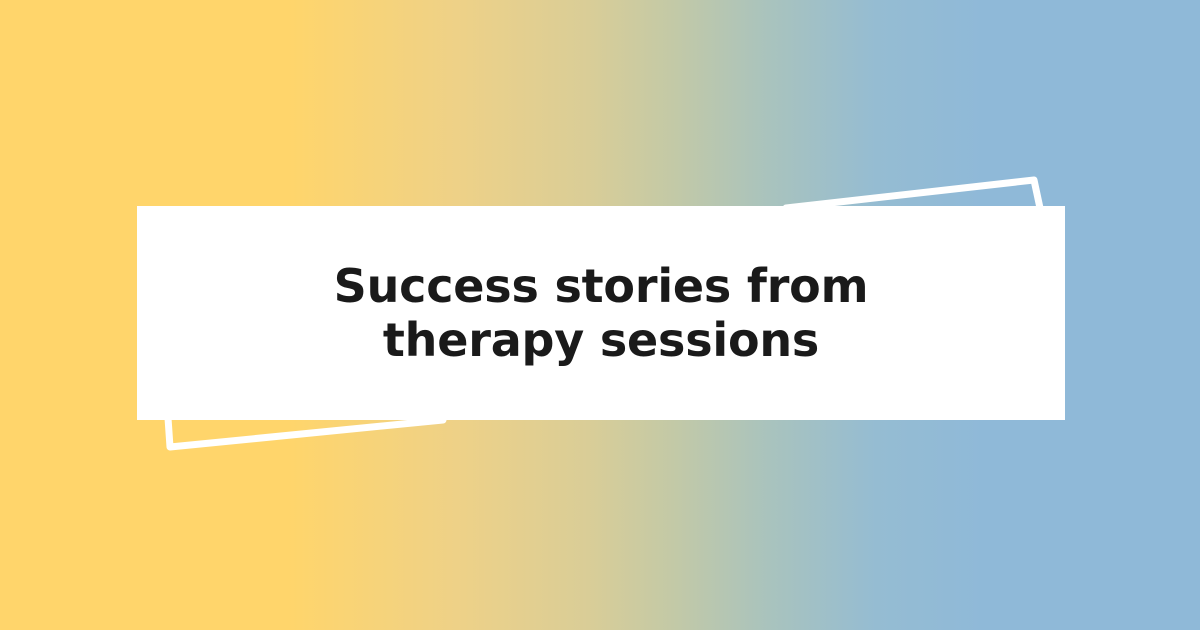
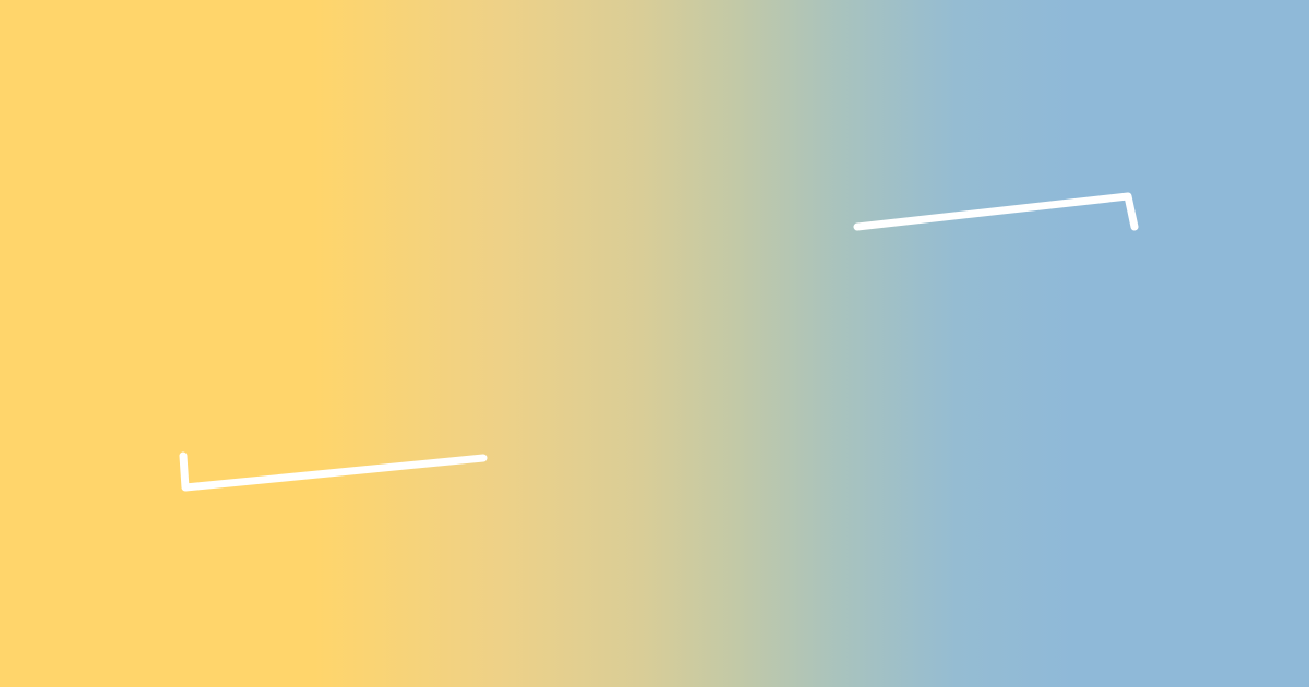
- Success stories from therapy sessions
